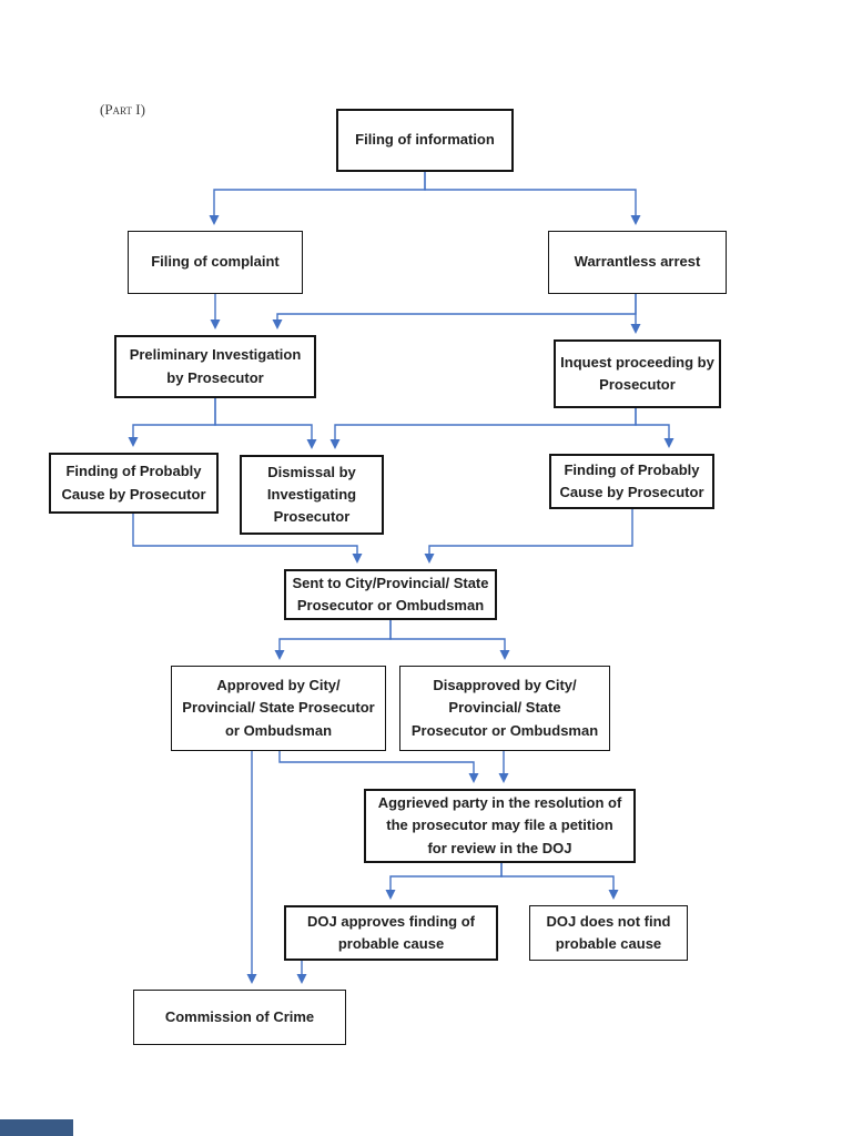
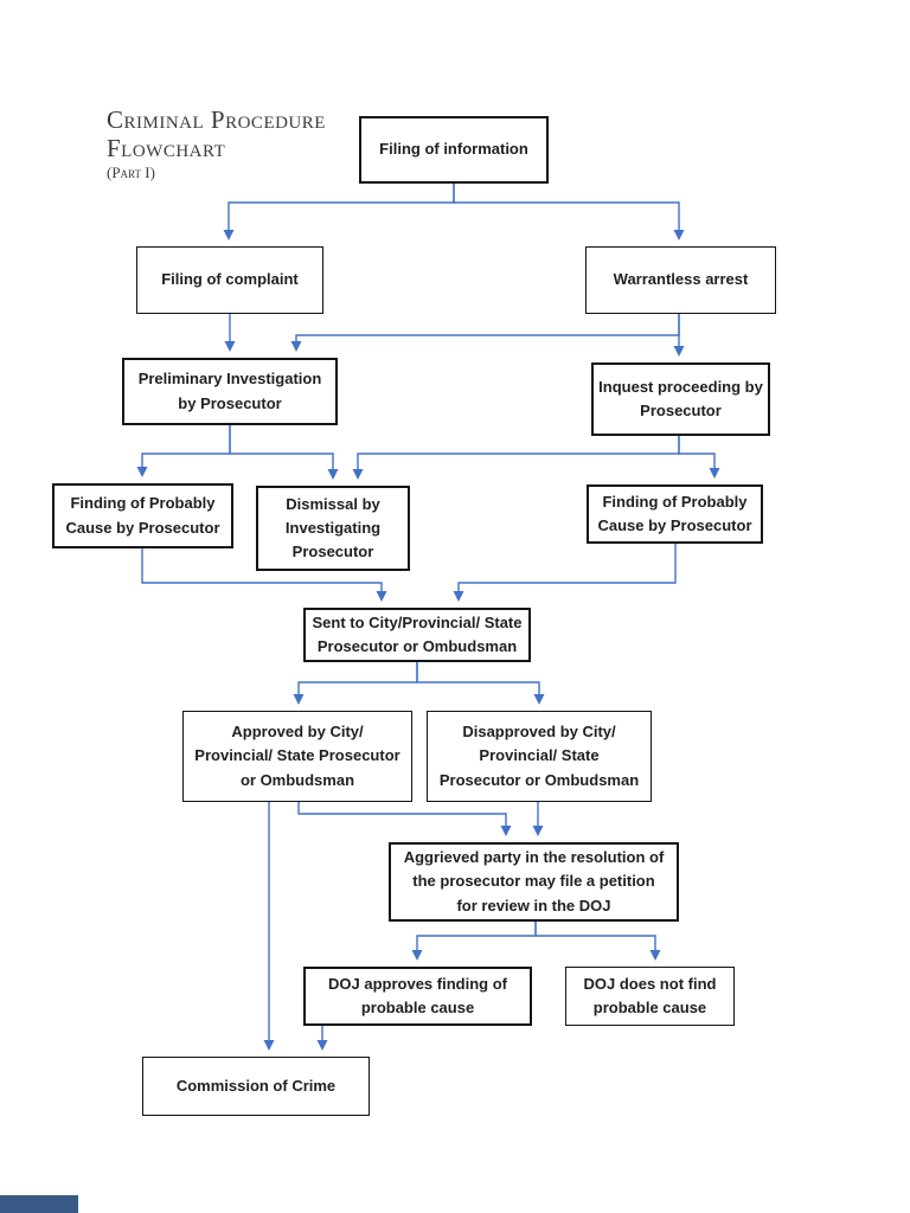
+ Criminal Procedure
+ Flowchart
  (Part I)
  Filing of information
  Filing of complaint
  Warrantless arrest
  Preliminary Investigation
  by Prosecutor
  Inquest proceeding by
  Prosecutor
  Finding of Probably
  Cause by Prosecutor
  Dismissal by
  Investigating
  Prosecutor
  Finding of Probably
  Cause by Prosecutor
  Sent to City/Provincial/ State
  Prosecutor or Ombudsman
  Approved by City/
  Provincial/ State Prosecutor
  or Ombudsman
  Disapproved by City/
  Provincial/ State
  Prosecutor or Ombudsman
  Aggrieved party in the resolution of
  the prosecutor may file a petition
  for review in the DOJ
  DOJ approves finding of
  probable cause
  DOJ does not find
  probable cause
  Commission of Crime
